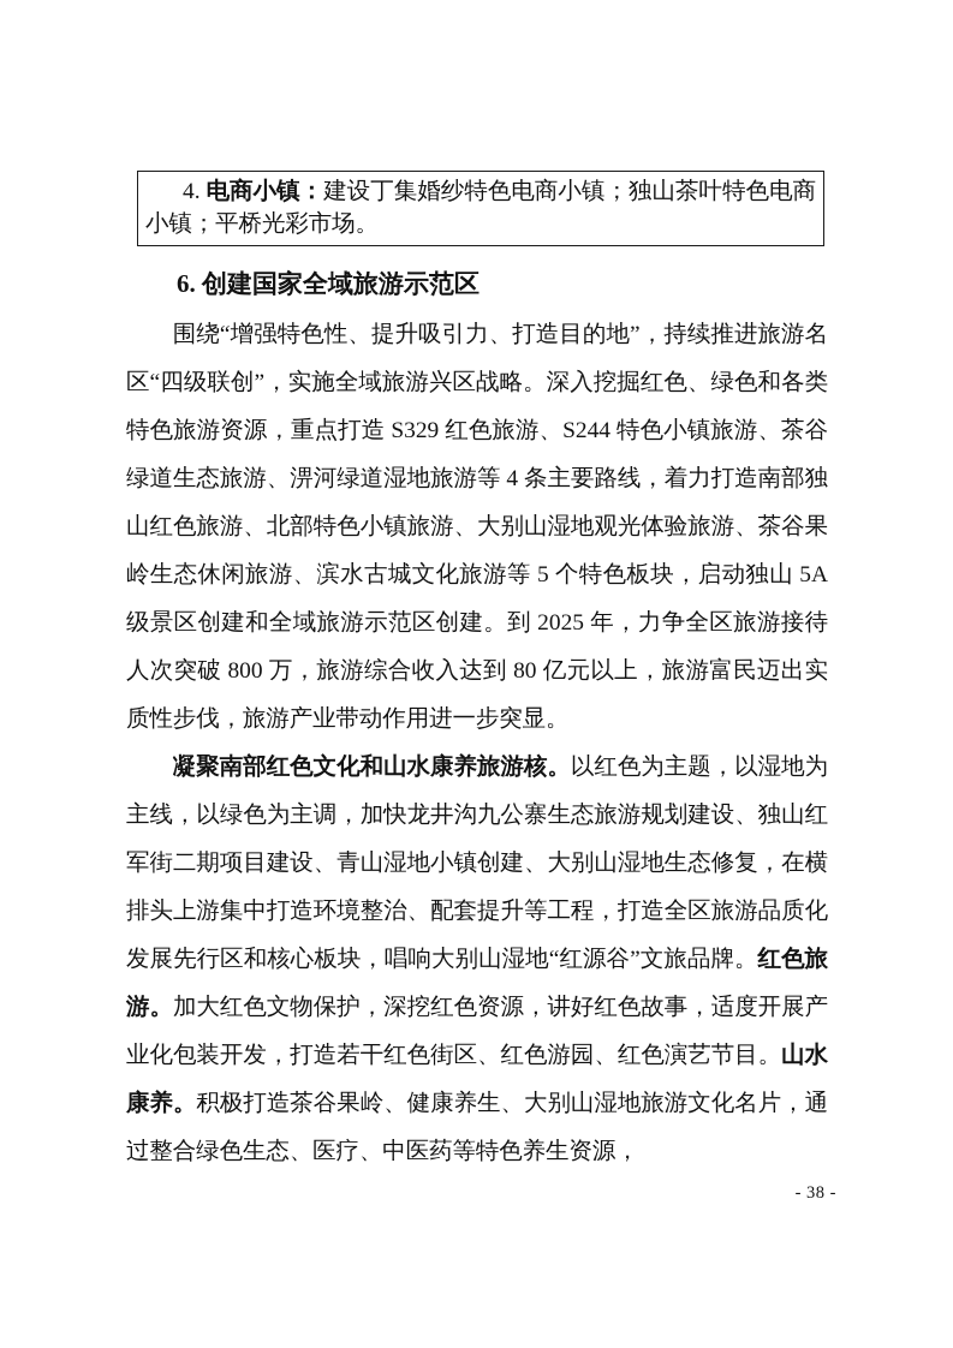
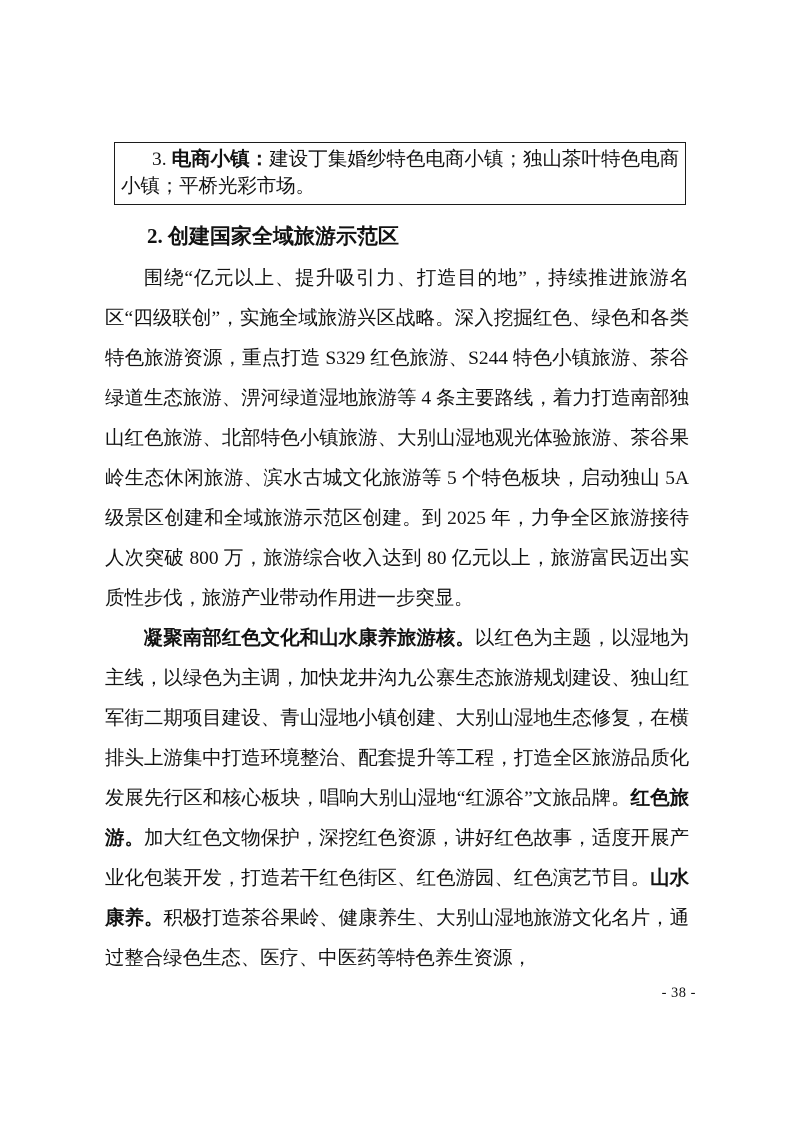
- 4. 电商小镇：建设丁集婚纱特色电商小镇；独山茶叶特色电商小镇；平桥光彩市场。
+ 3. 电商小镇：建设丁集婚纱特色电商小镇；独山茶叶特色电商小镇；平桥光彩市场。
- 6. 创建国家全域旅游示范区
+ 2. 创建国家全域旅游示范区
- 围绕“增强特色性、提升吸引力、打造目的地”，持续推进旅游名区“四级联创”，实施全域旅游兴区战略。深入挖掘红色、绿色和各类特色旅游资源，重点打造 S329 红色旅游、S244 特色小镇旅游、茶谷绿道生态旅游、淠河绿道湿地旅游等 4 条主要路线，着力打造南部独山红色旅游、北部特色小镇旅游、大别山湿地观光体验旅游、茶谷果岭生态休闲旅游、滨水古城文化旅游等 5 个特色板块，启动独山 5A 级景区创建和全域旅游示范区创建。到 2025 年，力争全区旅游接待人次突破 800 万，旅游综合收入达到 80 亿元以上，旅游富民迈出实质性步伐，旅游产业带动作用进一步突显。
+ 围绕“亿元以上、提升吸引力、打造目的地”，持续推进旅游名区“四级联创”，实施全域旅游兴区战略。深入挖掘红色、绿色和各类特色旅游资源，重点打造 S329 红色旅游、S244 特色小镇旅游、茶谷绿道生态旅游、淠河绿道湿地旅游等 4 条主要路线，着力打造南部独山红色旅游、北部特色小镇旅游、大别山湿地观光体验旅游、茶谷果岭生态休闲旅游、滨水古城文化旅游等 5 个特色板块，启动独山 5A 级景区创建和全域旅游示范区创建。到 2025 年，力争全区旅游接待人次突破 800 万，旅游综合收入达到 80 亿元以上，旅游富民迈出实质性步伐，旅游产业带动作用进一步突显。
  凝聚南部红色文化和山水康养旅游核。以红色为主题，以湿地为主线，以绿色为主调，加快龙井沟九公寨生态旅游规划建设、独山红军街二期项目建设、青山湿地小镇创建、大别山湿地生态修复，在横排头上游集中打造环境整治、配套提升等工程，打造全区旅游品质化发展先行区和核心板块，唱响大别山湿地“红源谷”文旅品牌。红色旅游。加大红色文物保护，深挖红色资源，讲好红色故事，适度开展产业化包装开发，打造若干红色街区、红色游园、红色演艺节目。山水康养。积极打造茶谷果岭、健康养生、大别山湿地旅游文化名片，通过整合绿色生态、医疗、中医药等特色养生资源，
  - 38 -
